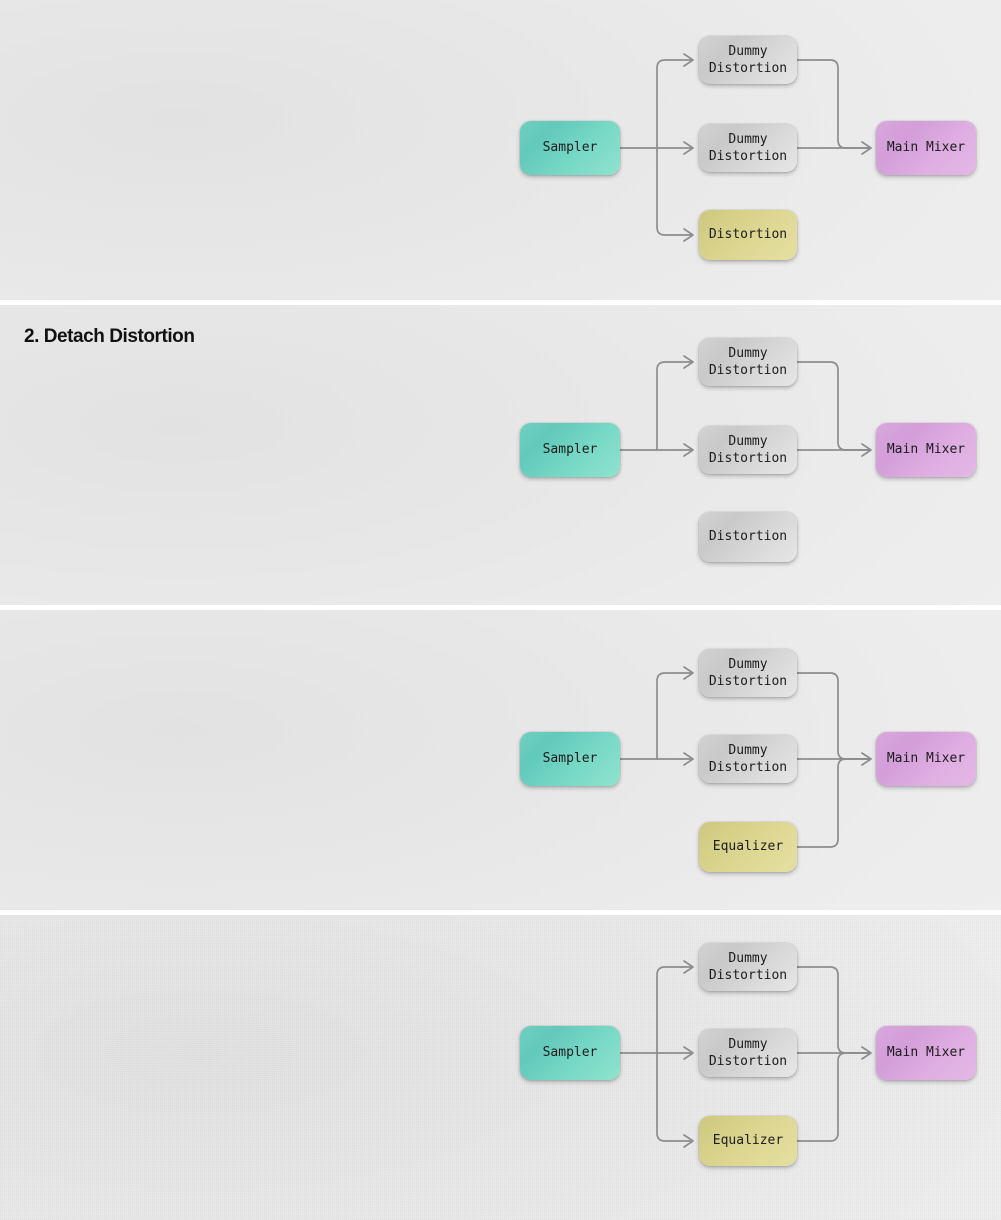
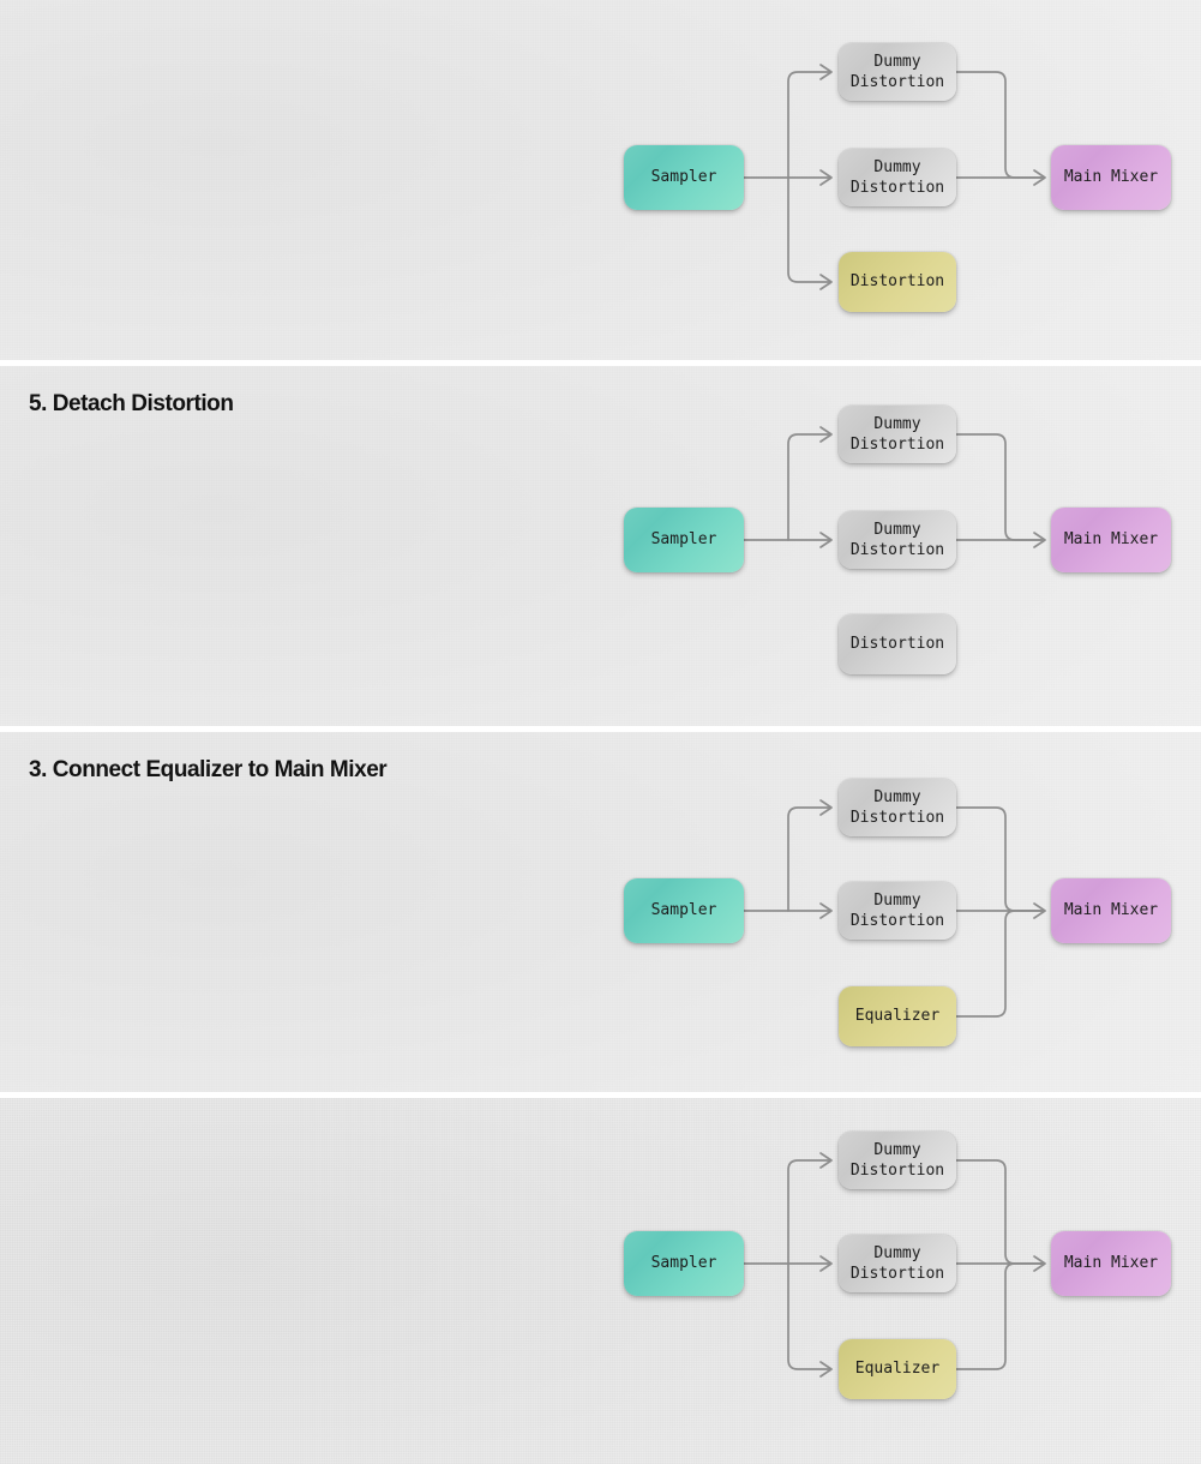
  Sampler
  Dummy
  Distortion
  Dummy
  Distortion
  Distortion
  Main Mixer
- 2. Detach Distortion
+ 5. Detach Distortion
  Sampler
  Dummy
  Distortion
  Dummy
  Distortion
  Distortion
  Main Mixer
+ 3. Connect Equalizer to Main Mixer
  Sampler
  Dummy
  Distortion
  Dummy
  Distortion
  Equalizer
  Main Mixer
  Sampler
  Dummy
  Distortion
  Dummy
  Distortion
  Equalizer
  Main Mixer
